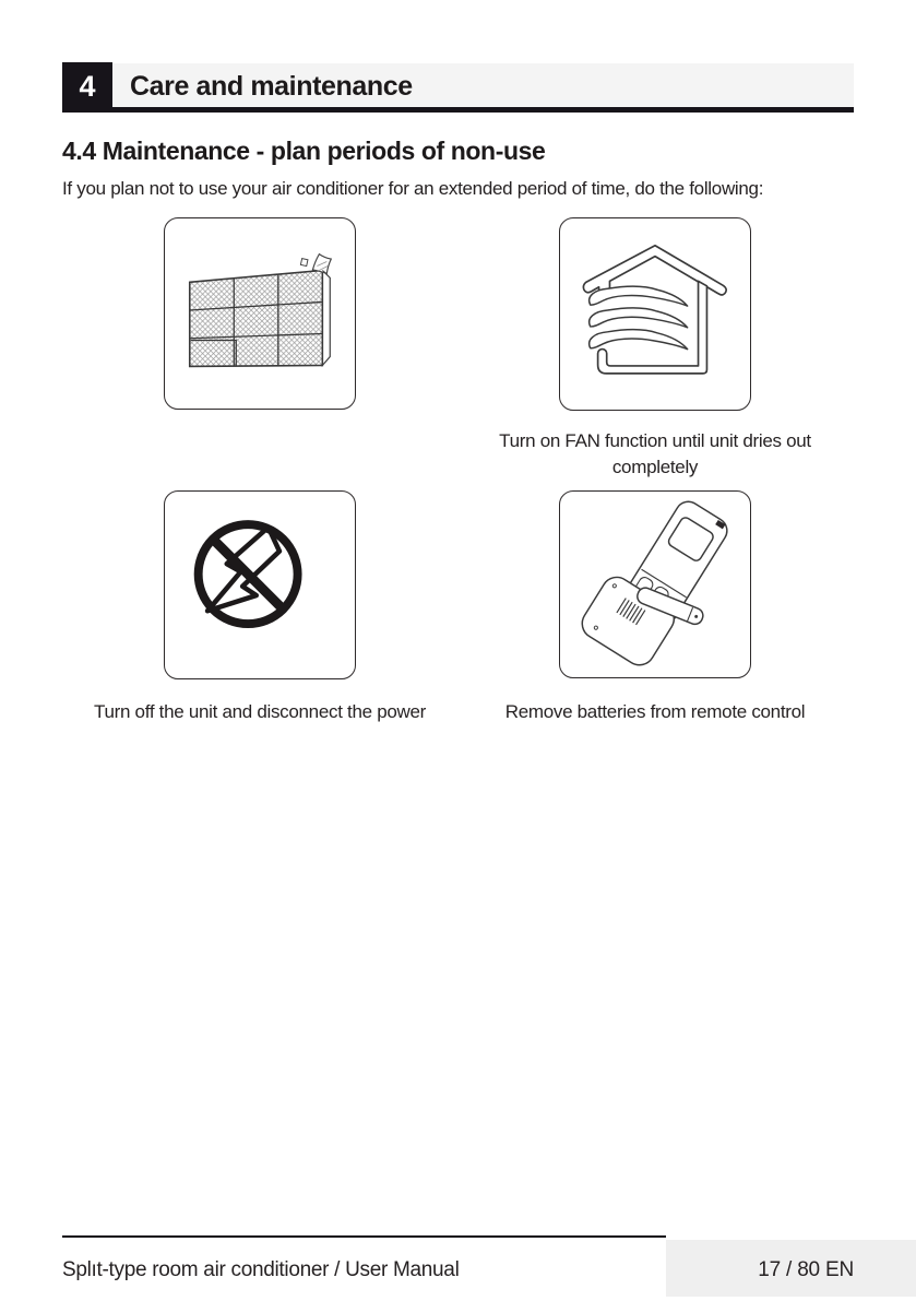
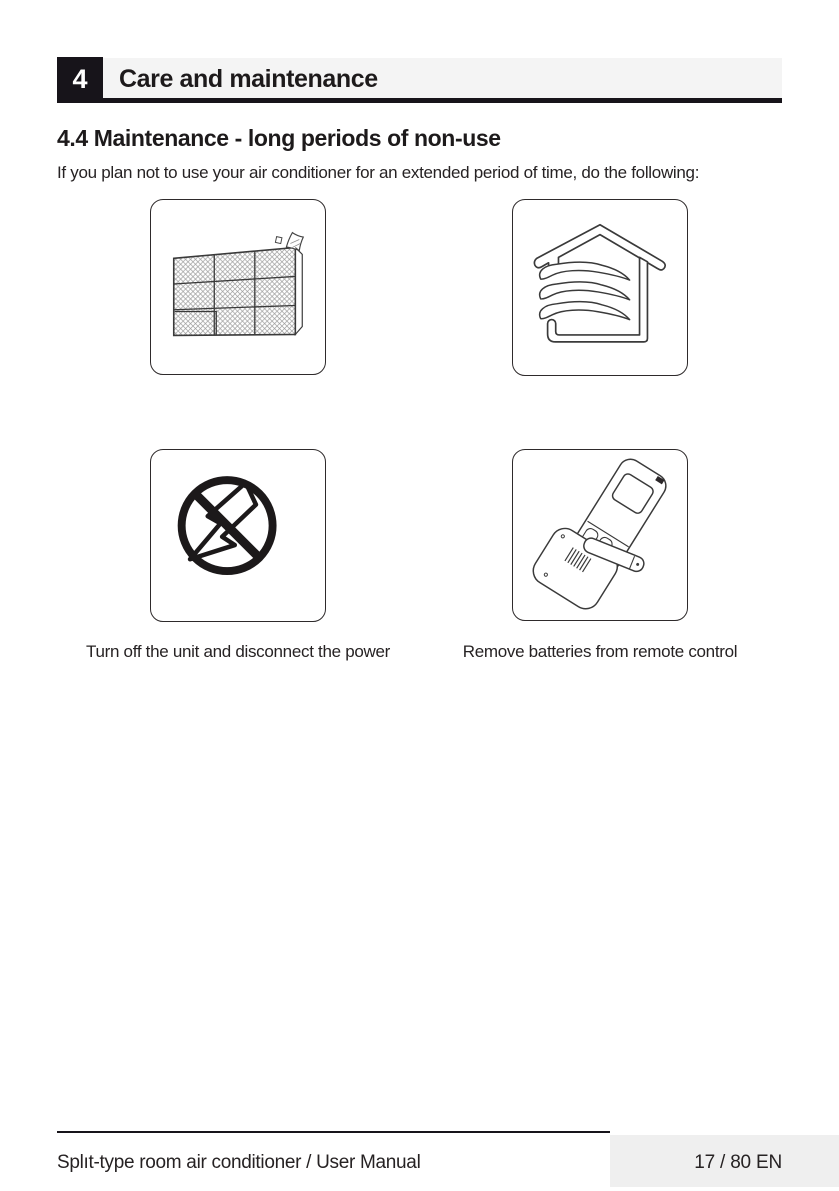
  4
  Care and maintenance
- 4.4 Maintenance - plan periods of non-use
+ 4.4 Maintenance - long periods of non-use
  If you plan not to use your air conditioner for an extended period of time, do the following:
- Turn on FAN function until unit dries out completely
  Turn off the unit and disconnect the power
  Remove batteries from remote control
  Splıt-type room air conditioner / User Manual
  17 / 80 EN
